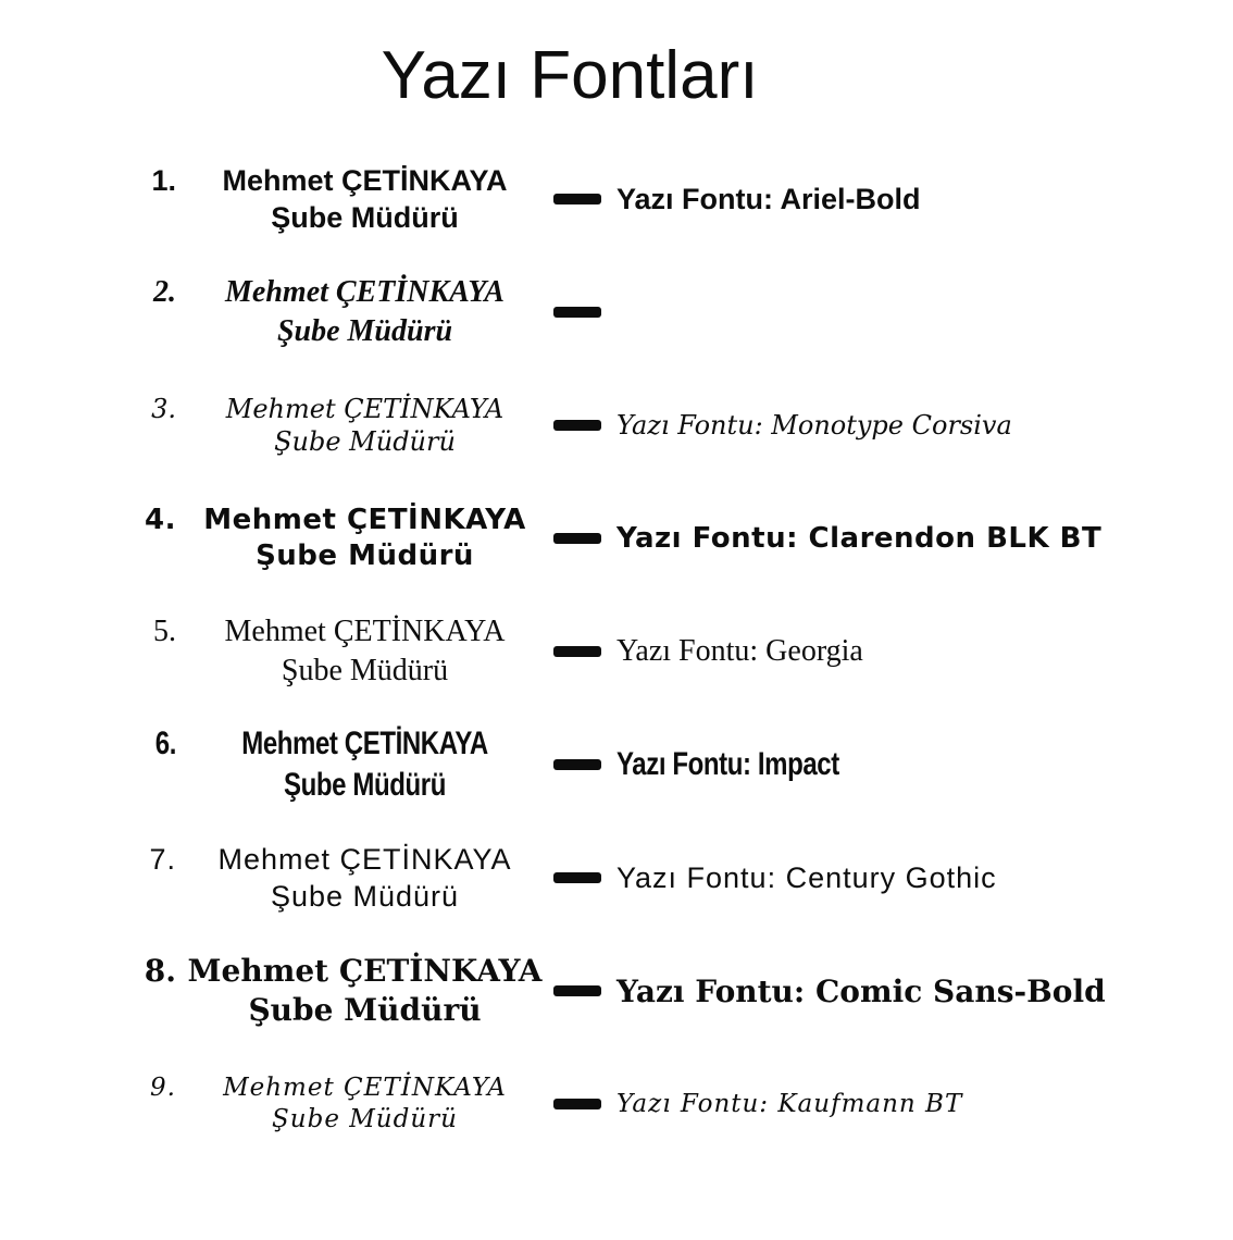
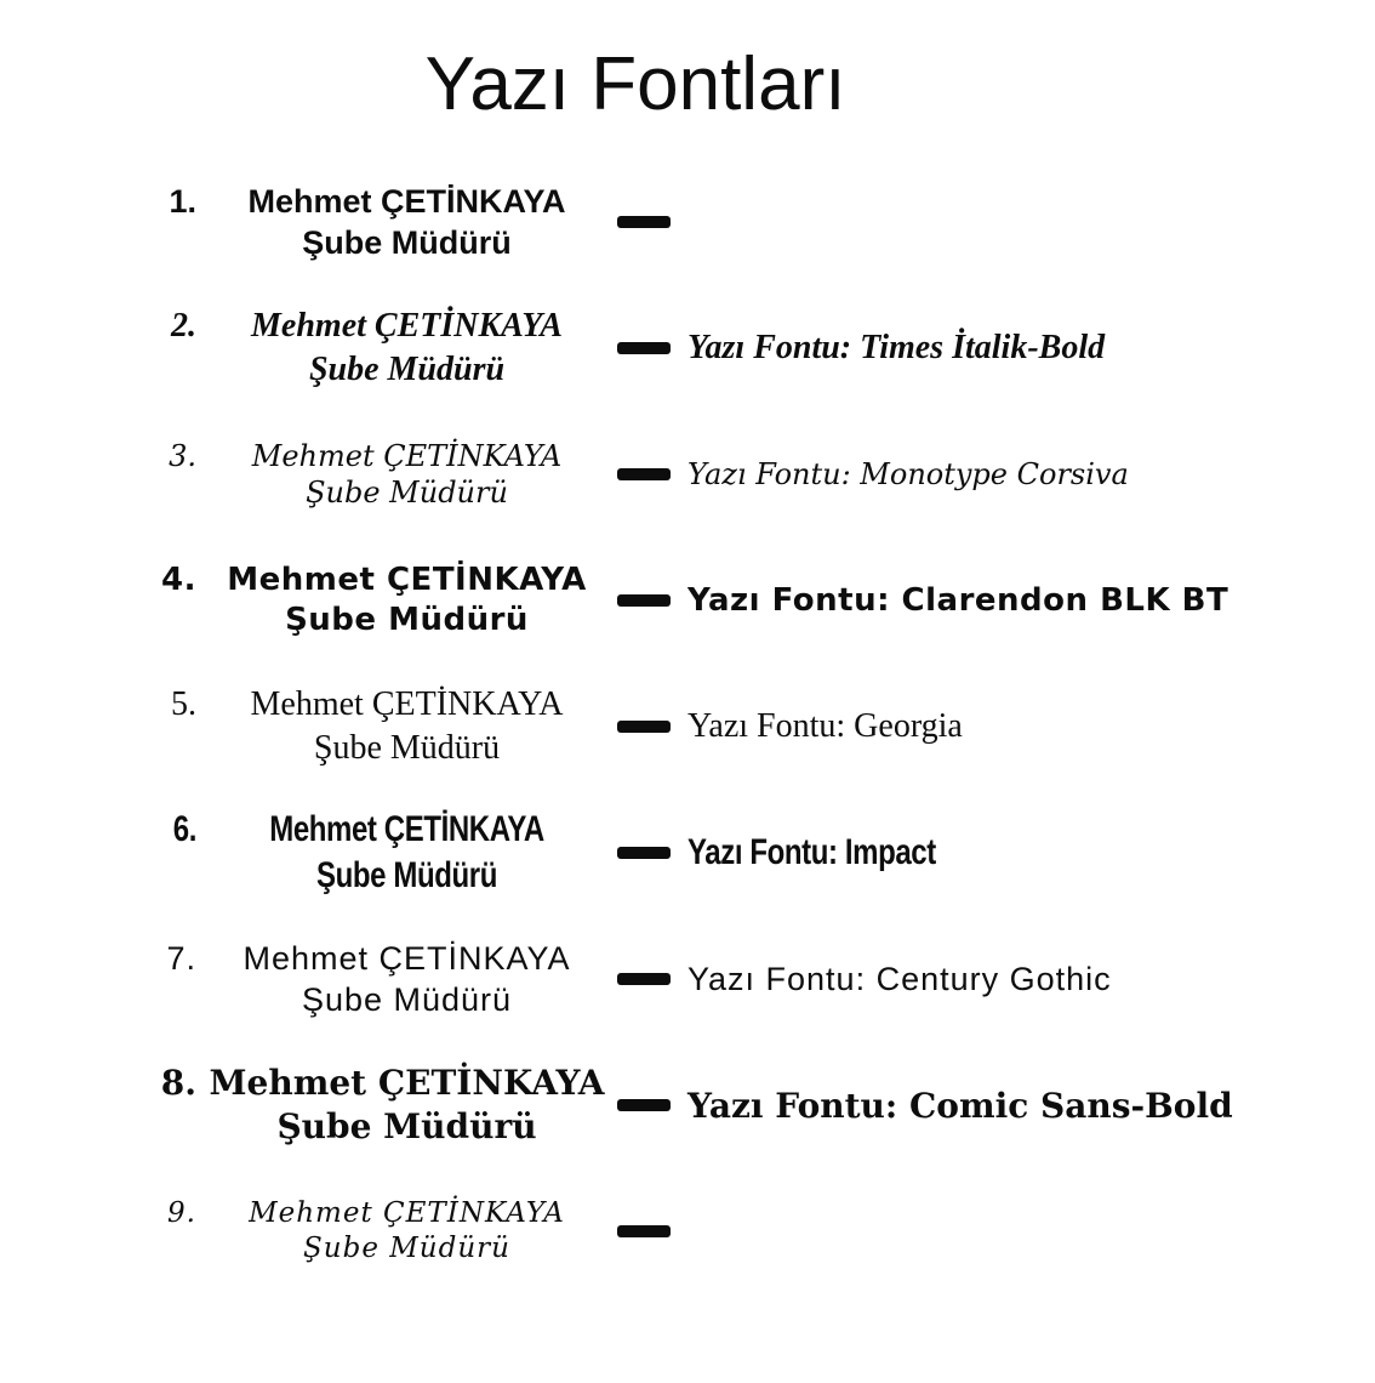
  Yazı Fontları
  1.
  Mehmet ÇETİNKAYA
  Şube Müdürü
- Yazı Fontu: Ariel-Bold
  2.
  Mehmet ÇETİNKAYA
  Şube Müdürü
+ Yazı Fontu: Times İtalik-Bold
  3.
  Mehmet ÇETİNKAYA
  Şube Müdürü
  Yazı Fontu: Monotype Corsiva
  4.
  Mehmet ÇETİNKAYA
  Şube Müdürü
  Yazı Fontu: Clarendon BLK BT
  5.
  Mehmet ÇETİNKAYA
  Şube Müdürü
  Yazı Fontu: Georgia
  6.
  Mehmet ÇETİNKAYA
  Şube Müdürü
  Yazı Fontu: Impact
  7.
  Mehmet ÇETİNKAYA
  Şube Müdürü
  Yazı Fontu: Century Gothic
  8.
  Mehmet ÇETİNKAYA
  Şube Müdürü
  Yazı Fontu: Comic Sans-Bold
  9.
  Mehmet ÇETİNKAYA
  Şube Müdürü
- Yazı Fontu: Kaufmann BT
